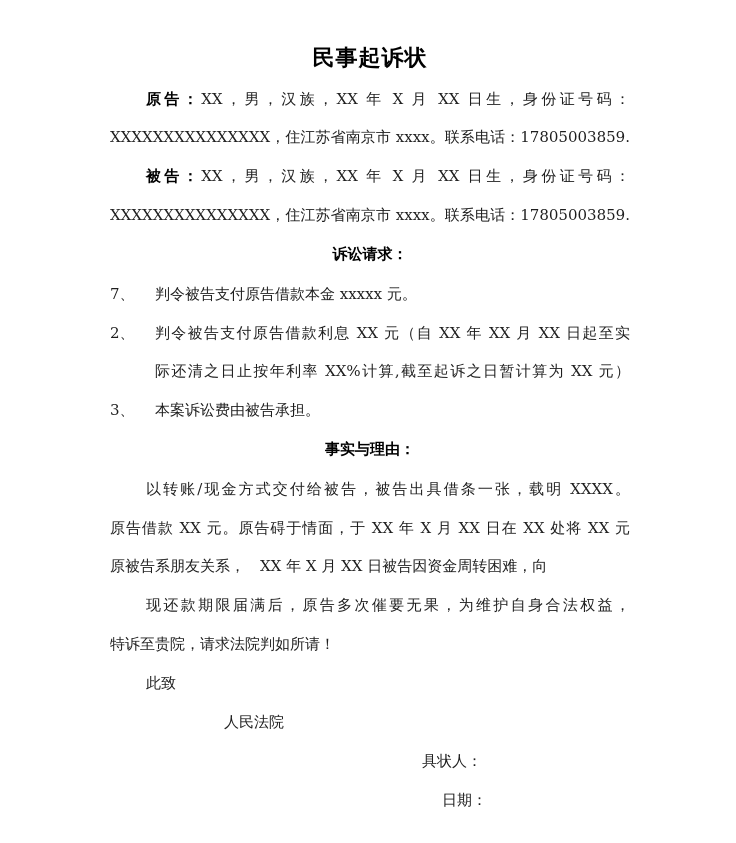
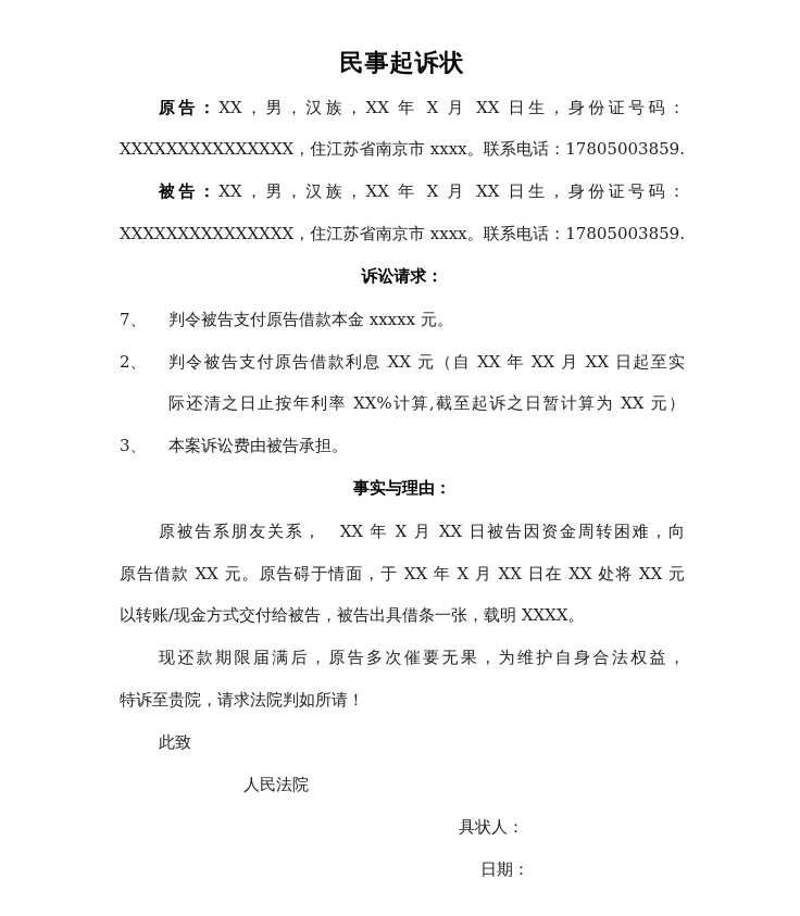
  民事起诉状
  原告：XX，男，汉族，XX 年 X 月 XX 日生，身份证号码：
  XXXXXXXXXXXXXXX，住江苏省南京市 xxxx。联系电话：17805003859.
  被告：XX，男，汉族，XX 年 X 月 XX 日生，身份证号码：
  XXXXXXXXXXXXXXX，住江苏省南京市 xxxx。联系电话：17805003859.
  诉讼请求：
  7、
  判令被告支付原告借款本金 xxxxx 元。
  2、
  判令被告支付原告借款利息 XX 元（自 XX 年 XX 月 XX 日起至实
  际还清之日止按年利率 XX%计算,截至起诉之日暂计算为 XX 元）
  3、
  本案诉讼费由被告承担。
  事实与理由：
- 以转账/现金方式交付给被告，被告出具借条一张，载明 XXXX。
+ 原被告系朋友关系， XX 年 X 月 XX 日被告因资金周转困难，向
  原告借款 XX 元。原告碍于情面，于 XX 年 X 月 XX 日在 XX 处将 XX 元
- 原被告系朋友关系， XX 年 X 月 XX 日被告因资金周转困难，向
+ 以转账/现金方式交付给被告，被告出具借条一张，载明 XXXX。
  现还款期限届满后，原告多次催要无果，为维护自身合法权益，
  特诉至贵院，请求法院判如所请！
  此致
  人民法院
  具状人：
  日期：
